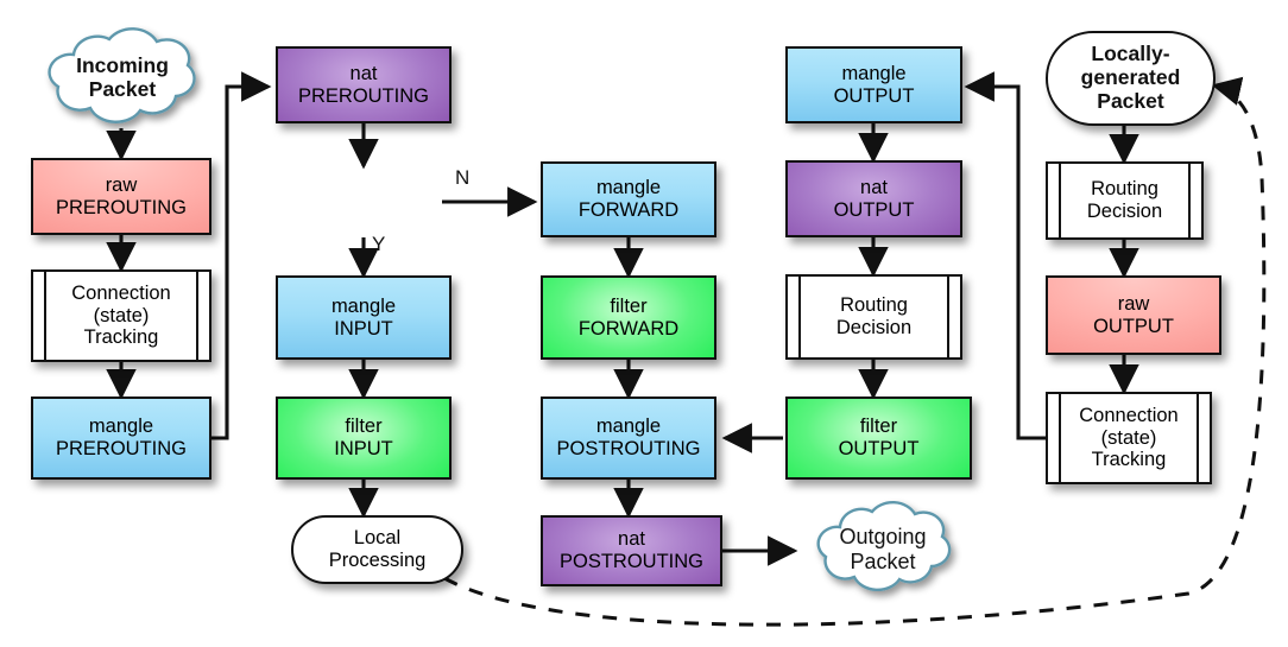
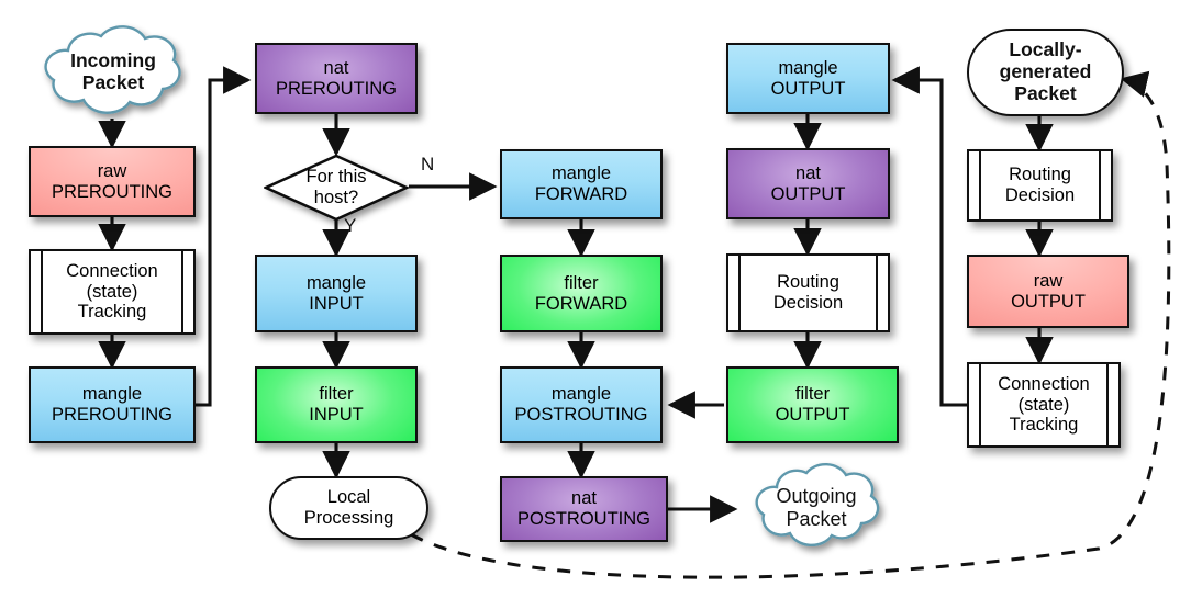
  N
  Y
  Incoming
  Packet
  raw
  PREROUTING
  Connection
  (state)
  Tracking
  mangle
  PREROUTING
  nat
  PREROUTING
+ For this
+ host?
  mangle
  INPUT
  filter
  INPUT
  Local
  Processing
  mangle
  FORWARD
  filter
  FORWARD
  mangle
  POSTROUTING
  nat
  POSTROUTING
  Outgoing
  Packet
  mangle
  OUTPUT
  nat
  OUTPUT
  Routing
  Decision
  filter
  OUTPUT
  Locally-
  generated
  Packet
  Routing
  Decision
  raw
  OUTPUT
  Connection
  (state)
  Tracking
